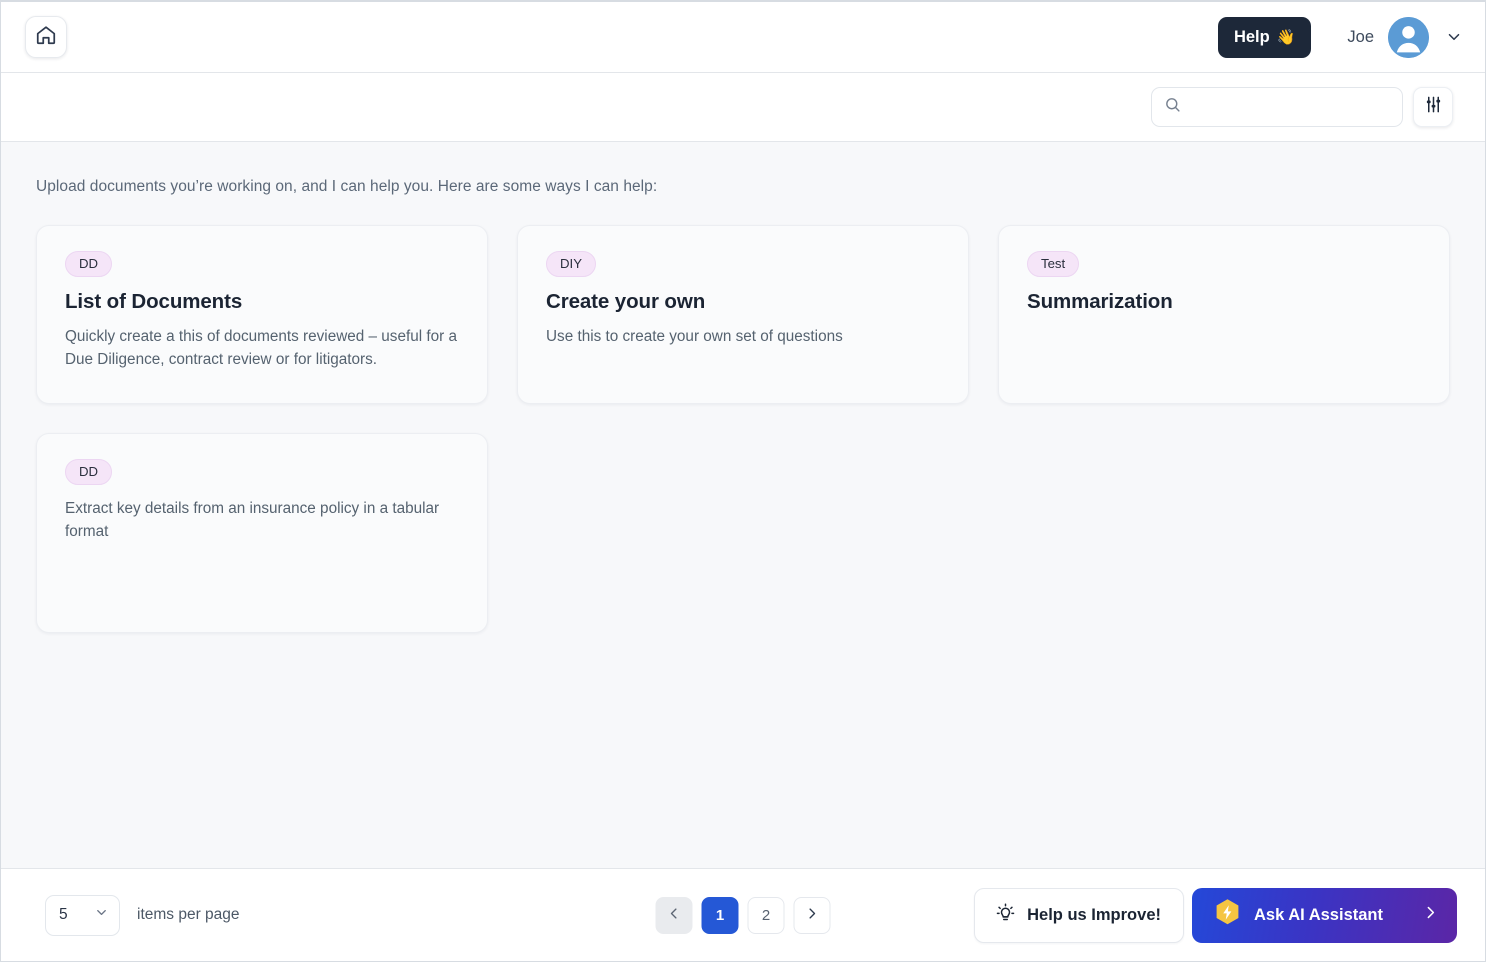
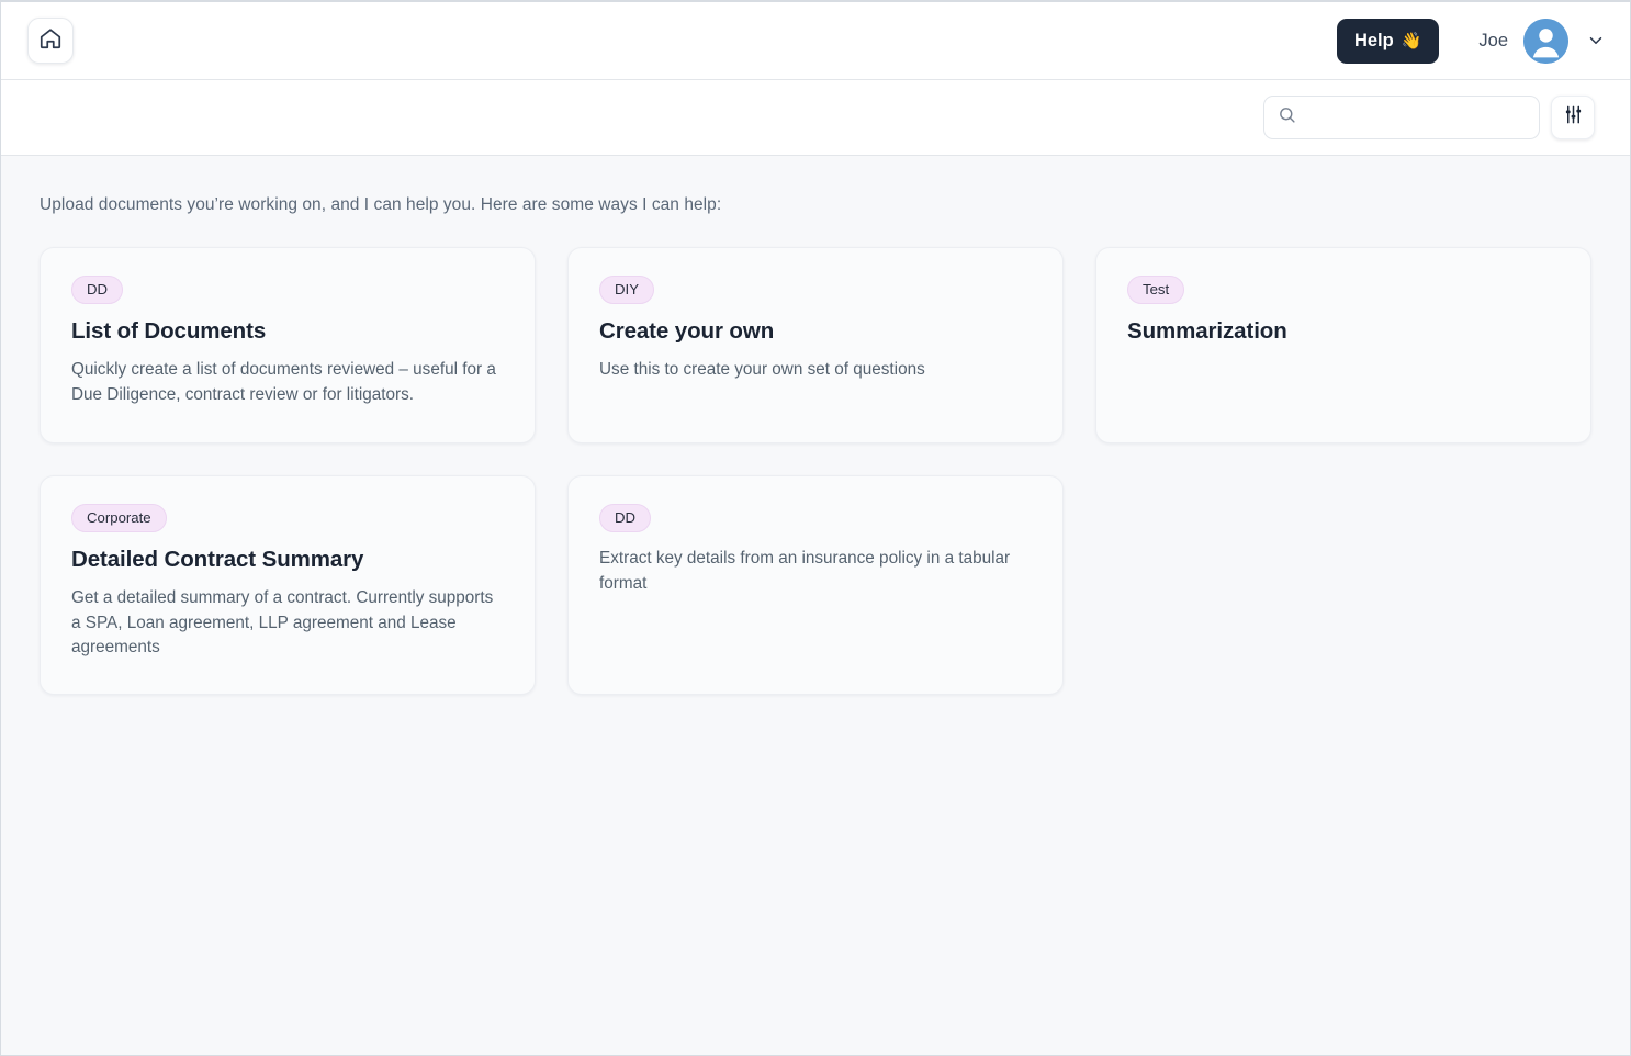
  Help
  👋
  Joe
  Upload documents you’re working on, and I can help you. Here are some ways I can help:
  DD
  List of Documents
- Quickly create a this of documents reviewed – useful for a Due Diligence, contract review or for litigators.
+ Quickly create a list of documents reviewed – useful for a Due Diligence, contract review or for litigators.
  DIY
  Create your own
  Use this to create your own set of questions
  Test
  Summarization
+ Corporate
+ Detailed Contract Summary
+ Get a detailed summary of a contract. Currently supports a SPA, Loan agreement, LLP agreement and Lease agreements
  DD
  Extract key details from an insurance policy in a tabular format
- 5
- items per page
- 1
- 2
- Help us Improve!
- Ask AI Assistant
